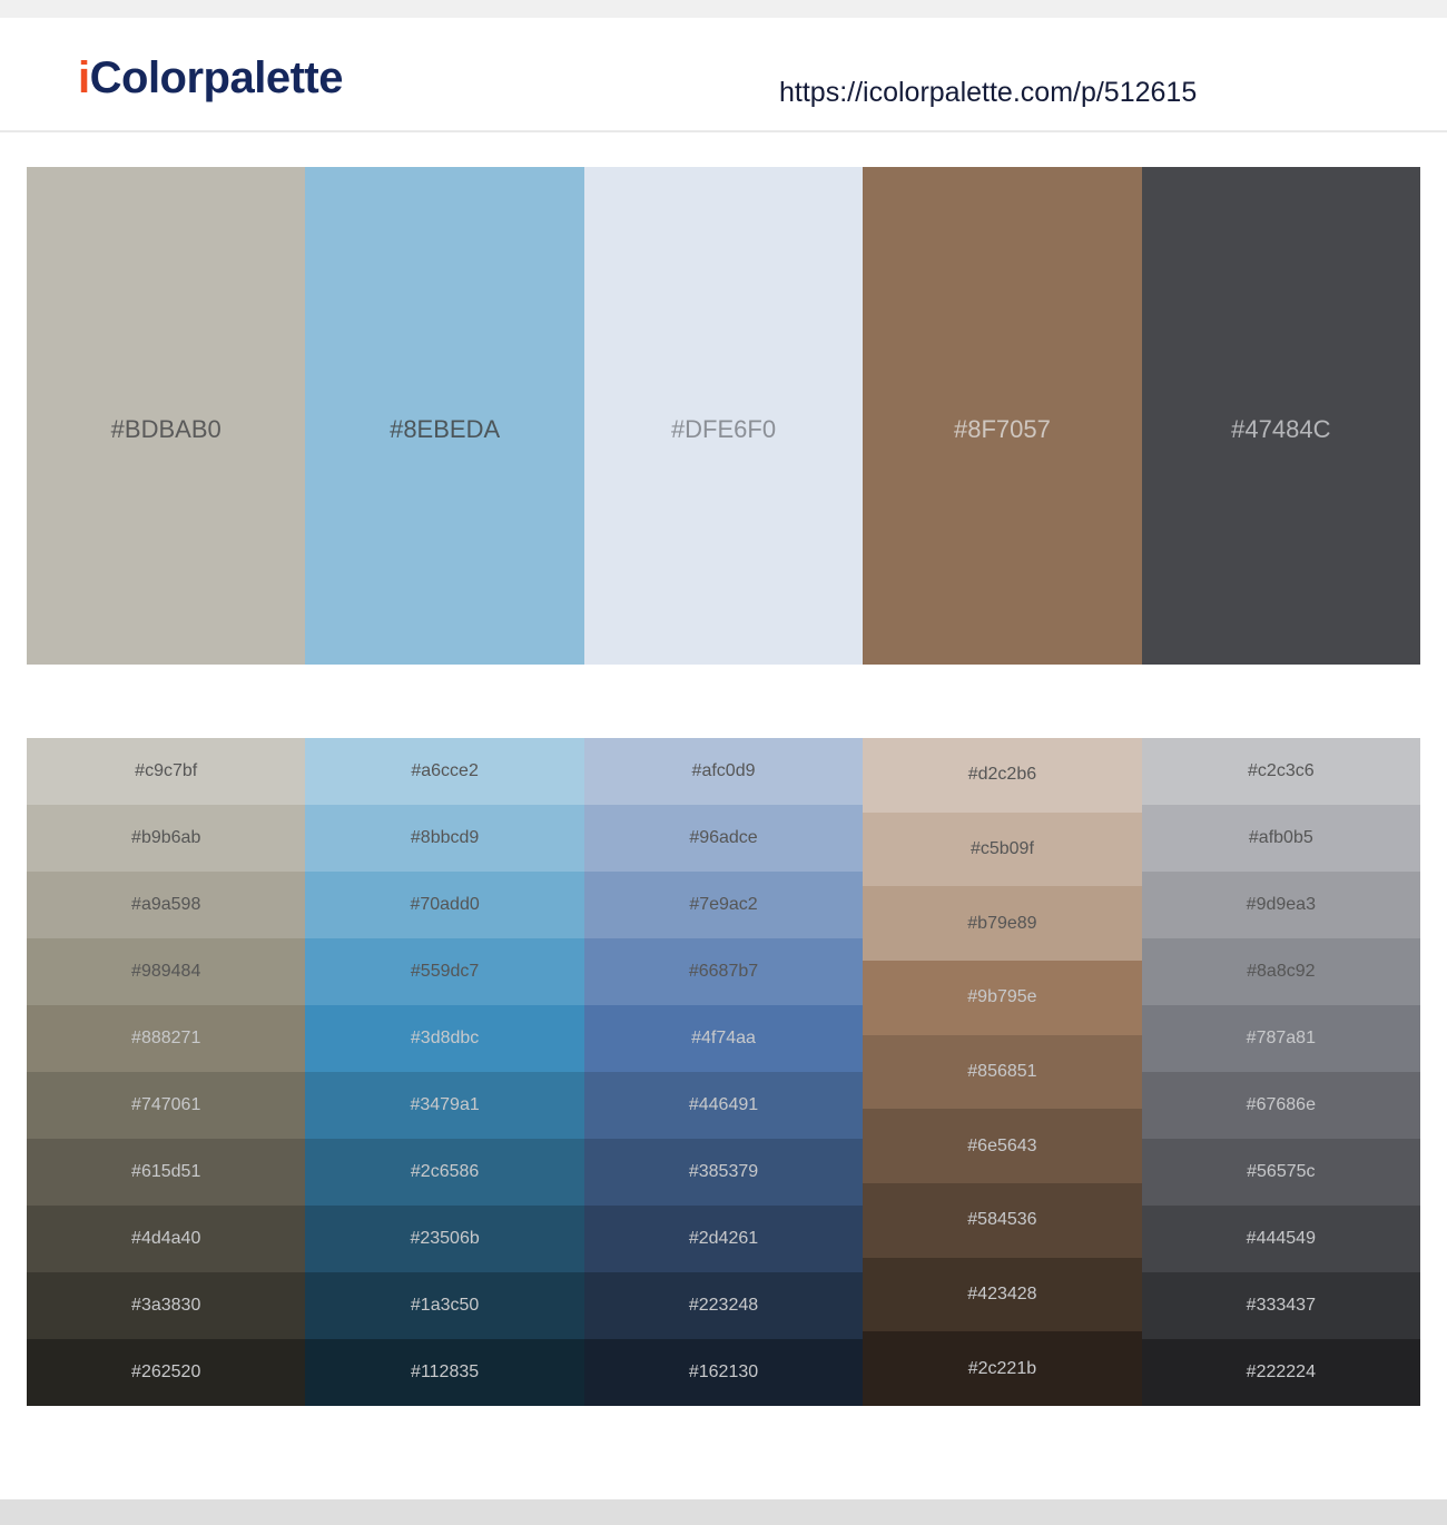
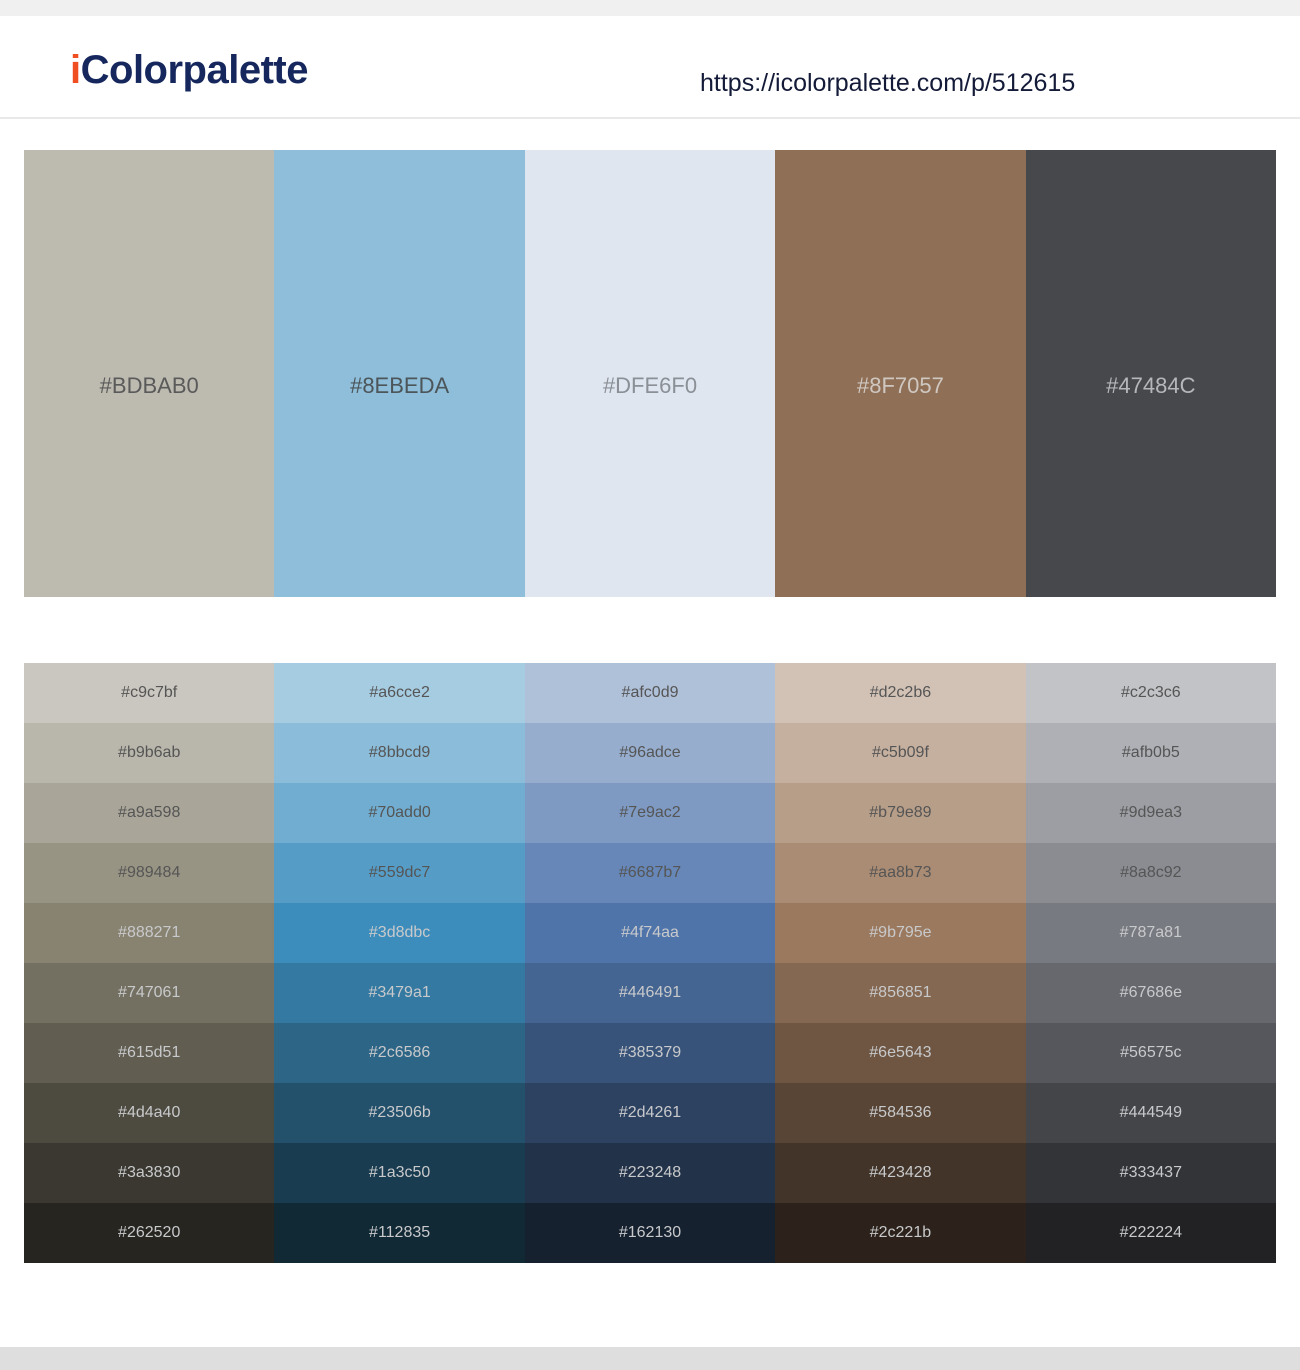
  iColorpalette
  https://icolorpalette.com/p/512615
  #BDBAB0
  #8EBEDA
  #DFE6F0
  #8F7057
  #47484C
  #c9c7bf
  #b9b6ab
  #a9a598
  #989484
  #888271
  #747061
  #615d51
  #4d4a40
  #3a3830
  #262520
  #a6cce2
  #8bbcd9
  #70add0
  #559dc7
  #3d8dbc
  #3479a1
  #2c6586
  #23506b
  #1a3c50
  #112835
  #afc0d9
  #96adce
  #7e9ac2
  #6687b7
  #4f74aa
  #446491
  #385379
  #2d4261
  #223248
  #162130
  #d2c2b6
  #c5b09f
  #b79e89
+ #aa8b73
  #9b795e
  #856851
  #6e5643
  #584536
  #423428
  #2c221b
  #c2c3c6
  #afb0b5
  #9d9ea3
  #8a8c92
  #787a81
  #67686e
  #56575c
  #444549
  #333437
  #222224
